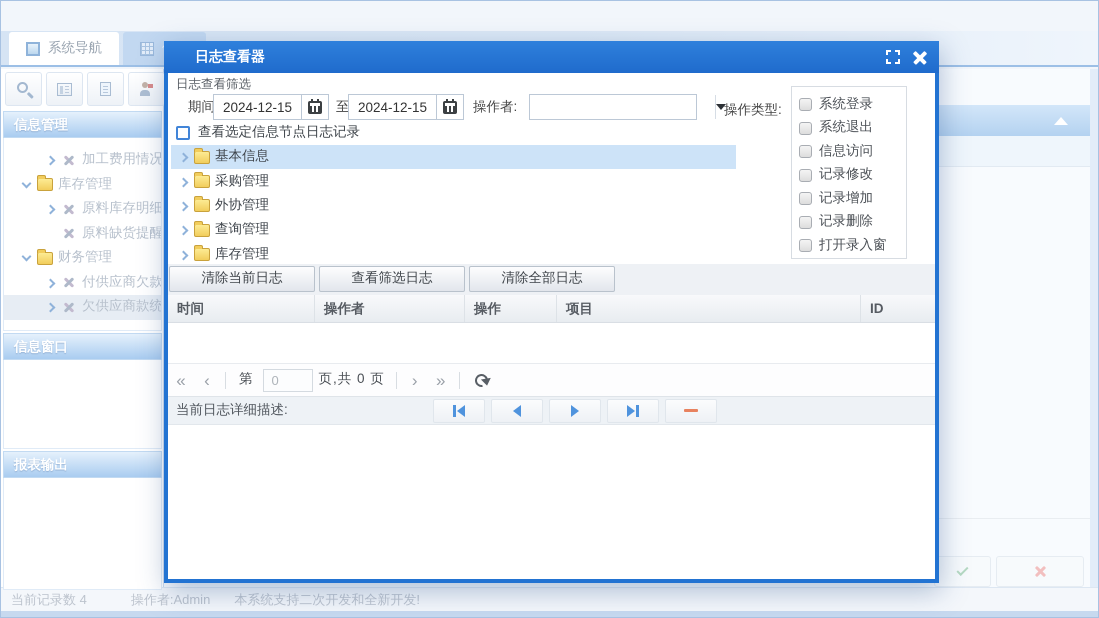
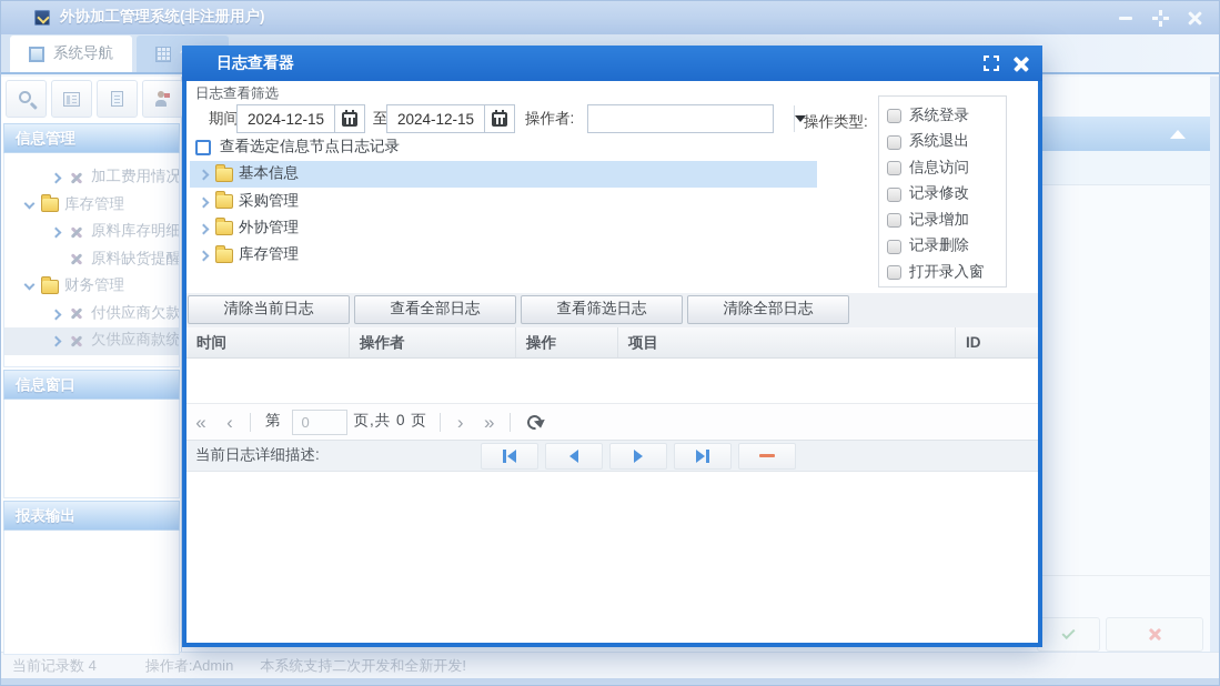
+ 外协加工管理系统(非注册用户)
  系统导航
  信息管理
  加工费用情况
  库存管理
  原料库存明细
  原料缺货提醒
  财务管理
  付供应商欠款
  欠供应商款统
  信息窗口
  报表输出
  日志查看器
  日志查看筛选
  2024-12-15
  至
  2024-12-15
  操作者:
  操作类型:
  系统登录
  系统退出
  信息访问
  记录修改
  记录增加
  记录删除
  打开录入窗
  查看选定信息节点日志记录
  基本信息
  采购管理
  外协管理
- 查询管理
  库存管理
  清除当前日志
+ 查看全部日志
  查看筛选日志
  清除全部日志
  时间
  操作者
  操作
  项目
  ID
  «
  ‹
  第
  0
  页,共 0 页
  ›
  »
  当前日志详细描述:
  当前记录数 4
  操作者:Admin
  本系统支持二次开发和全新开发!
